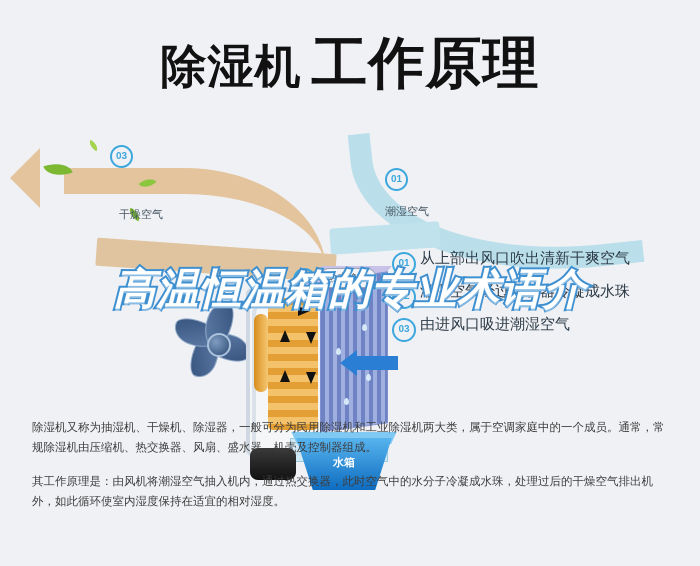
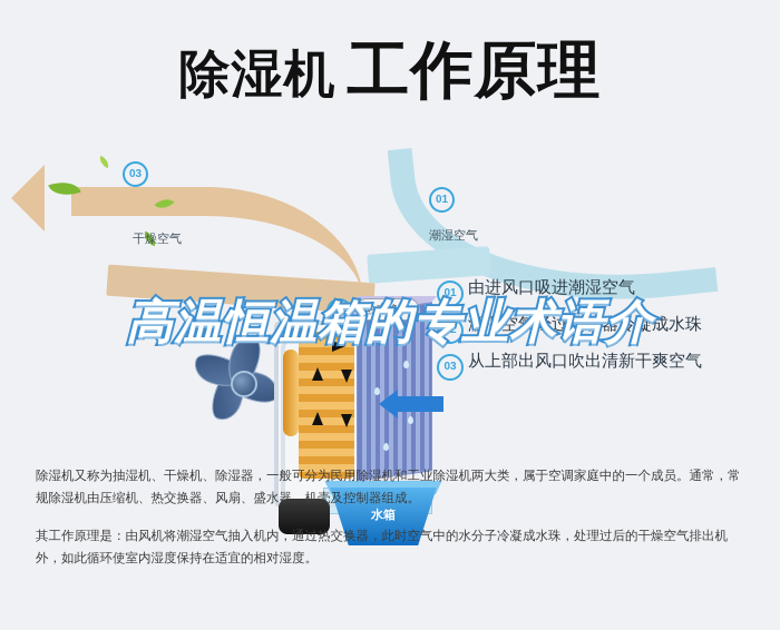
  除湿机 工作原理
  水箱
  热交换器
  02
  03
  干燥空气
  01
  潮湿空气
  01
- 从上部出风口吹出清新干爽空气
+ 由进风口吸进潮湿空气
  02
  潮湿空气经过蒸发器冷凝成水珠
  03
- 由进风口吸进潮湿空气
+ 从上部出风口吹出清新干爽空气
  高温恒温箱的专业术语介
  除湿机又称为抽湿机、干燥机、除湿器，一般可分为民用除湿机和工业除湿机两大类，属于空调家庭中的一个成员。通常，常规除湿机由压缩机、热交换器、风扇、盛水器、机壳及控制器组成。
  其工作原理是：由风机将潮湿空气抽入机内，通过热交换器，此时空气中的水分子冷凝成水珠，处理过后的干燥空气排出机外，如此循环使室内湿度保持在适宜的相对湿度。
